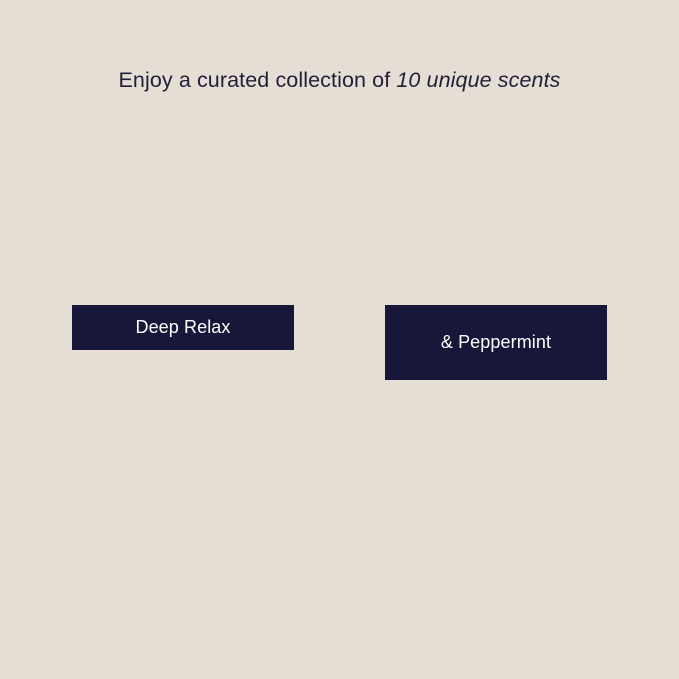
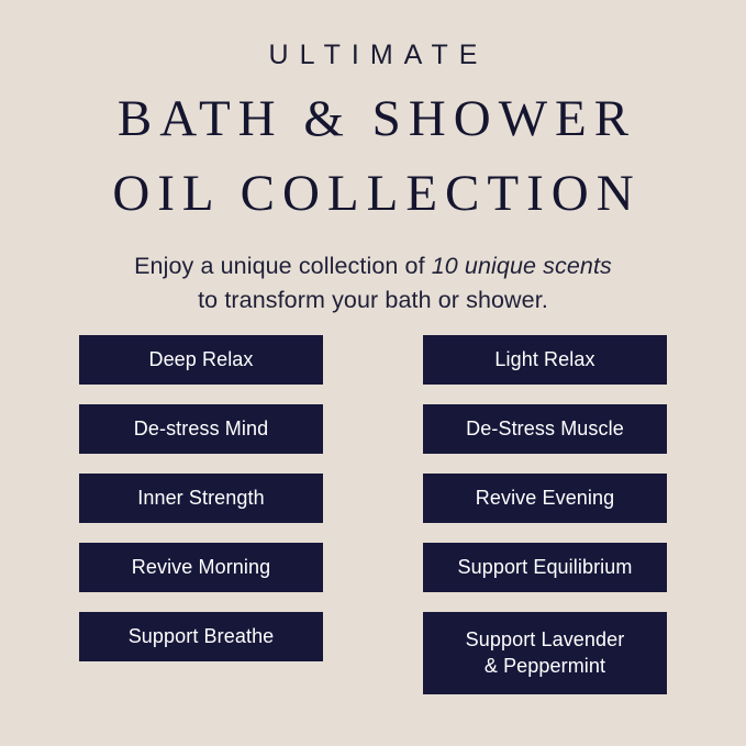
+ ULTIMATE
+ BATH & SHOWER
+ OIL COLLECTION
- Enjoy a curated collection of 10 unique scents
+ Enjoy a unique collection of 10 unique scents
+ to transform your bath or shower.
  Deep Relax
+ De-stress Mind
+ Inner Strength
+ Revive Morning
+ Support Breathe
+ Light Relax
+ De-Stress Muscle
+ Revive Evening
+ Support Equilibrium
+ Support Lavender
  & Peppermint
